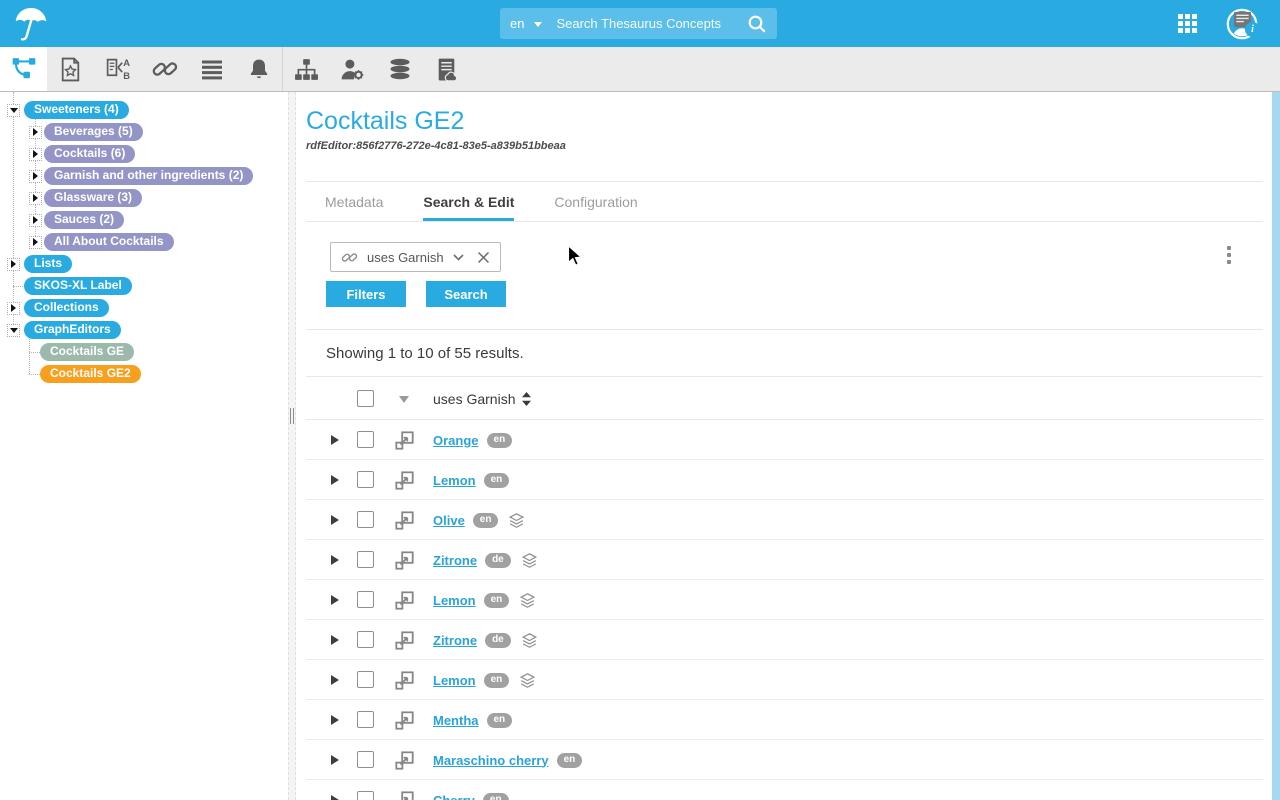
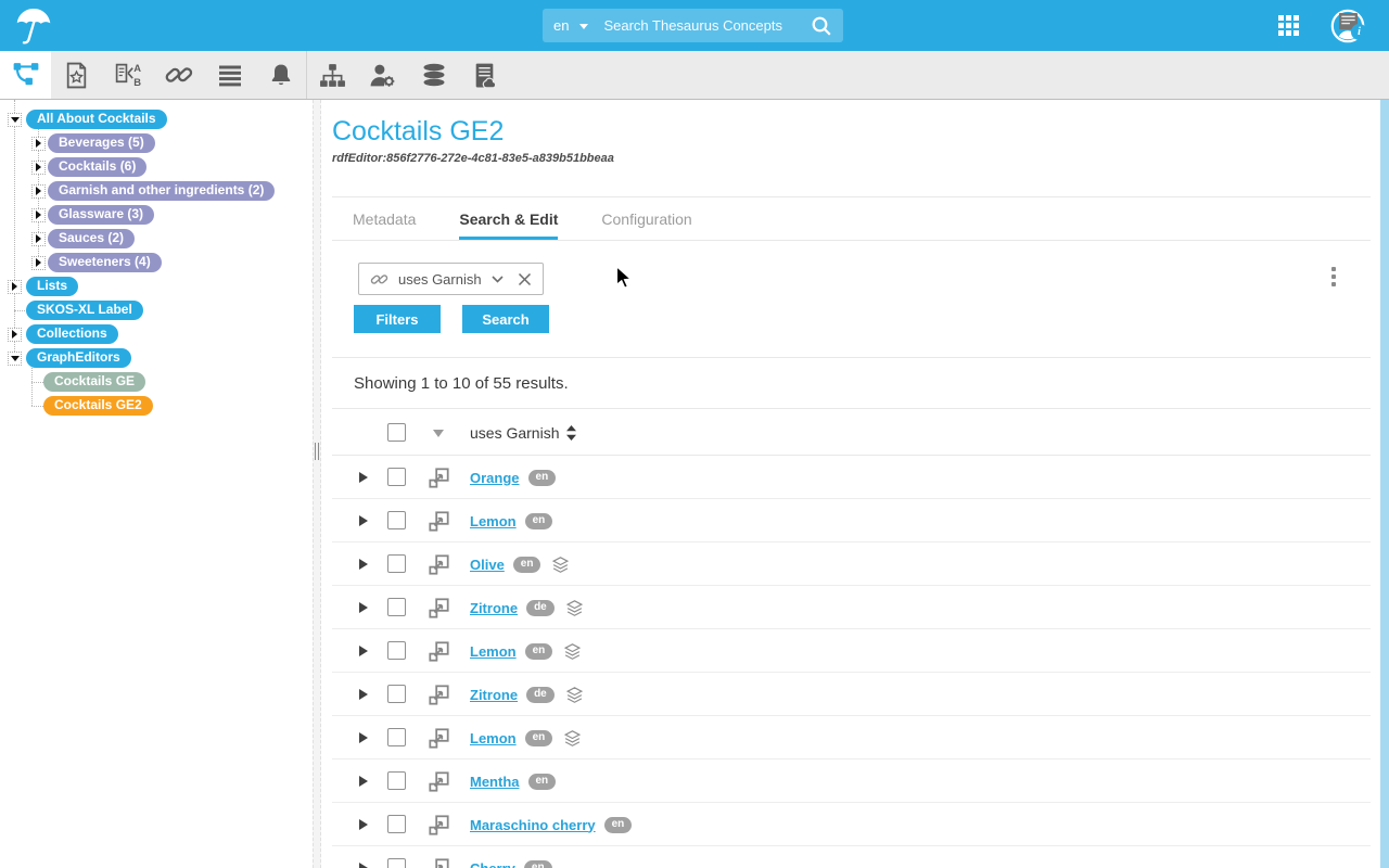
  en
  Search Thesaurus Concepts
  A
  B
  i
- Sweeteners (4)
+ All About Cocktails
  Beverages (5)
  Cocktails (6)
  Garnish and other ingredients (2)
  Glassware (3)
  Sauces (2)
- All About Cocktails
+ Sweeteners (4)
  Lists
  SKOS-XL Label
  Collections
  GraphEditors
  Cocktails GE
  Cocktails GE2
  Cocktails GE2
  rdfEditor:856f2776-272e-4c81-83e5-a839b51bbeaa
  Metadata
  Search & Edit
  Configuration
  uses Garnish
  Filters
  Search
  Showing 1 to 10 of 55 results.
  uses Garnish
  Orange
  en
  Lemon
  en
  Olive
  en
  Zitrone
  de
  Lemon
  en
  Zitrone
  de
  Lemon
  en
  Mentha
  en
  Maraschino cherry
  en
